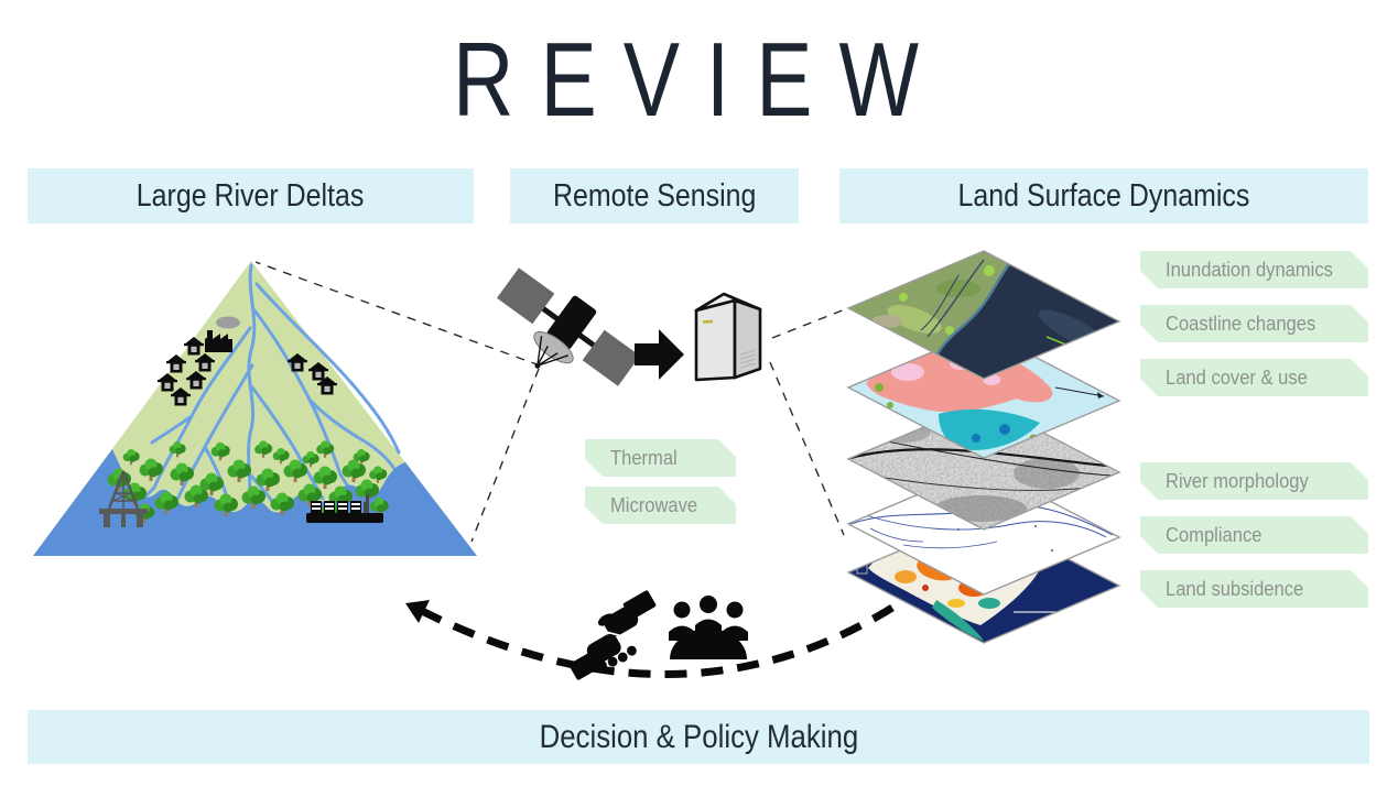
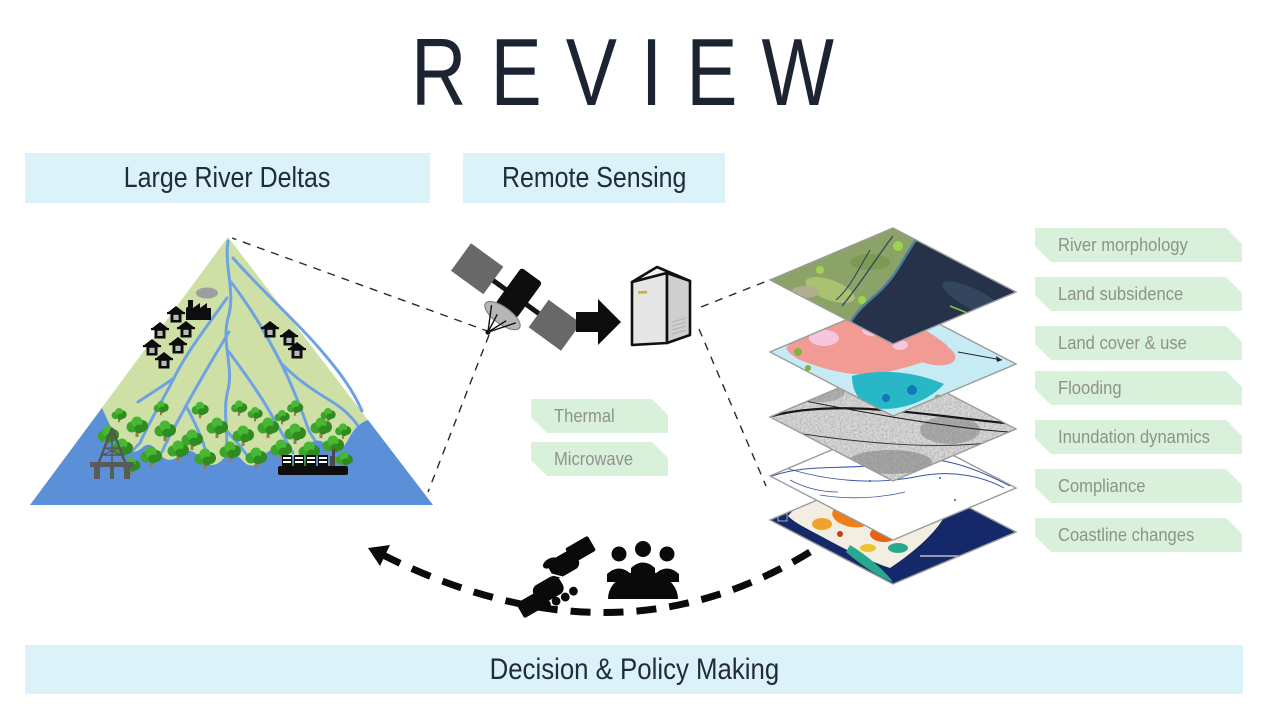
  REVIEW
  Large River Deltas
  Remote Sensing
- Land Surface Dynamics
  Thermal
  Microwave
- Inundation dynamics
+ River morphology
- Coastline changes
+ Land subsidence
  Land cover & use
+ Flooding
- River morphology
+ Inundation dynamics
  Compliance
- Land subsidence
+ Coastline changes
  Decision & Policy Making
